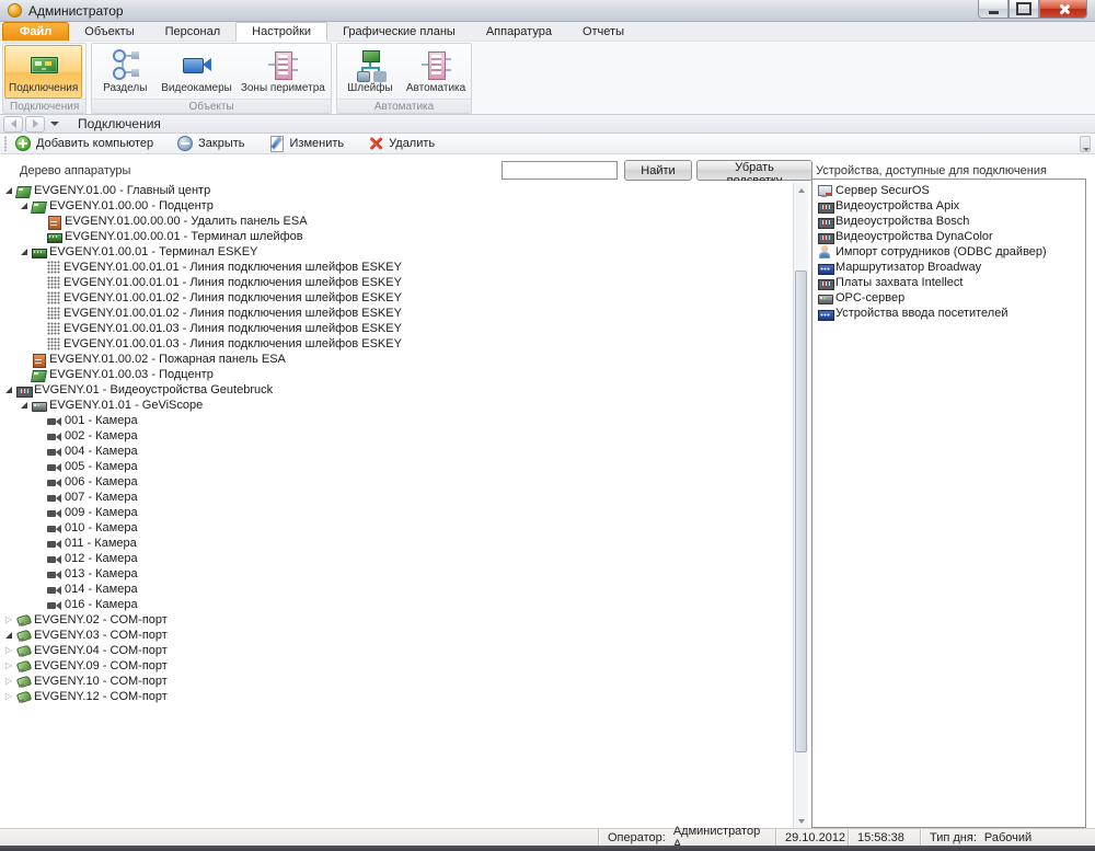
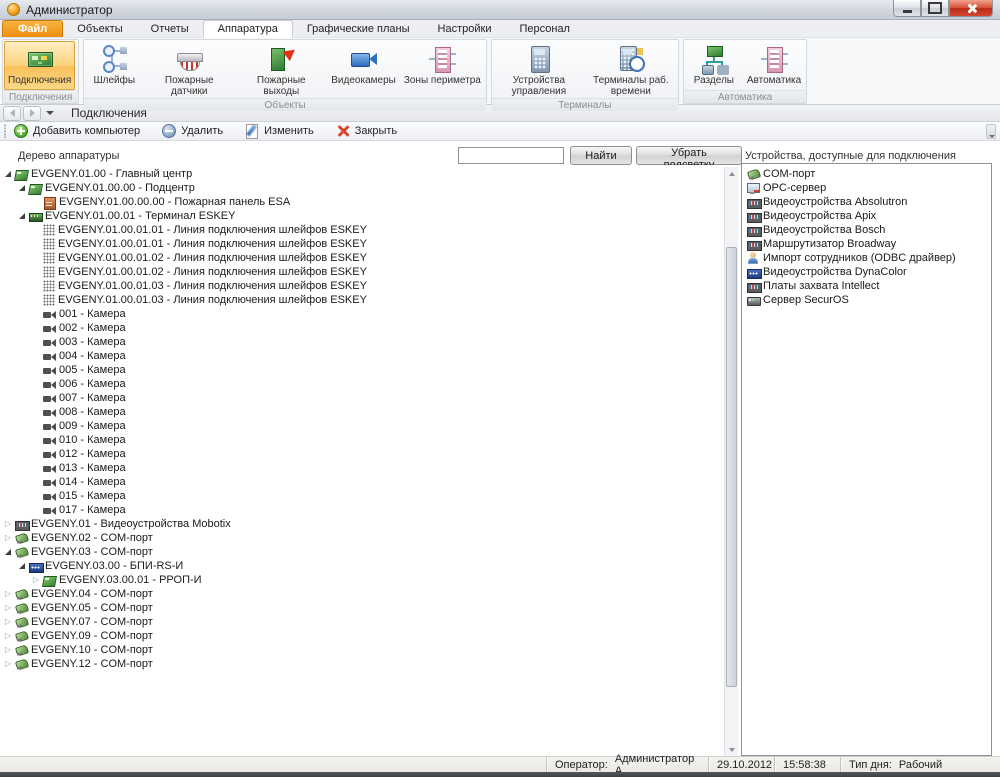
  Администратор
  Файл
  Объекты
- Персонал
+ Отчеты
- Настройки
+ Аппаратура
  Графические планы
- Аппаратура
+ Настройки
- Отчеты
+ Персонал
  Подключения
  Подключения
- Разделы
+ Шлейфы
+ Пожарные датчики
+ Пожарные выходы
  Видеокамеры
  Зоны периметра
  Объекты
+ Устройства управления
+ Терминалы раб. времени
+ Терминалы
- Шлейфы
+ Разделы
  Автоматика
  Автоматика
  Подключения
  Добавить компьютер
- Закрыть
+ Удалить
  Изменить
- Удалить
+ Закрыть
  Дерево аппаратуры
  Найти
  Устройства, доступные для подключения
  EVGENY.01.00 - Главный центр
  EVGENY.01.00.00 - Подцентр
- EVGENY.01.00.00.00 - Удалить панель ESA
+ EVGENY.01.00.00.00 - Пожарная панель ESA
- EVGENY.01.00.00.01 - Терминал шлейфов
  EVGENY.01.00.01 - Терминал ESKEY
  EVGENY.01.00.01.01 - Линия подключения шлейфов ESKEY
  EVGENY.01.00.01.01 - Линия подключения шлейфов ESKEY
  EVGENY.01.00.01.02 - Линия подключения шлейфов ESKEY
  EVGENY.01.00.01.02 - Линия подключения шлейфов ESKEY
  EVGENY.01.00.01.03 - Линия подключения шлейфов ESKEY
  EVGENY.01.00.01.03 - Линия подключения шлейфов ESKEY
- EVGENY.01.00.02 - Пожарная панель ESA
- EVGENY.01.00.03 - Подцентр
- EVGENY.01 - Видеоустройства Geutebruck
- EVGENY.01.01 - GeViScope
  001 - Камера
  002 - Камера
+ 003 - Камера
  004 - Камера
  005 - Камера
  006 - Камера
  007 - Камера
+ 008 - Камера
  009 - Камера
  010 - Камера
- 011 - Камера
  012 - Камера
  013 - Камера
  014 - Камера
+ 015 - Камера
- 016 - Камера
+ 017 - Камера
+ EVGENY.01 - Видеоустройства Mobotix
  EVGENY.02 - COM-порт
  EVGENY.03 - COM-порт
+ EVGENY.03.00 - БПИ-RS-И
+ EVGENY.03.00.01 - РРОП-И
  EVGENY.04 - COM-порт
+ EVGENY.05 - COM-порт
+ EVGENY.07 - COM-порт
  EVGENY.09 - COM-порт
  EVGENY.10 - COM-порт
  EVGENY.12 - COM-порт
+ COM-порт
- Сервер SecurOS
+ OPC-сервер
+ Видеоустройства Absolutron
  Видеоустройства Apix
  Видеоустройства Bosch
- Видеоустройства DynaColor
+ Маршрутизатор Broadway
  Импорт сотрудников (ODBC драйвер)
- Маршрутизатор Broadway
+ Видеоустройства DynaColor
  Платы захвата Intellect
- OPC-сервер
+ Сервер SecurOS
- Устройства ввода посетителей
  Оператор:
  Администратор А.
  29.10.2012
  15:58:38
  Тип дня:
  Рабочий
